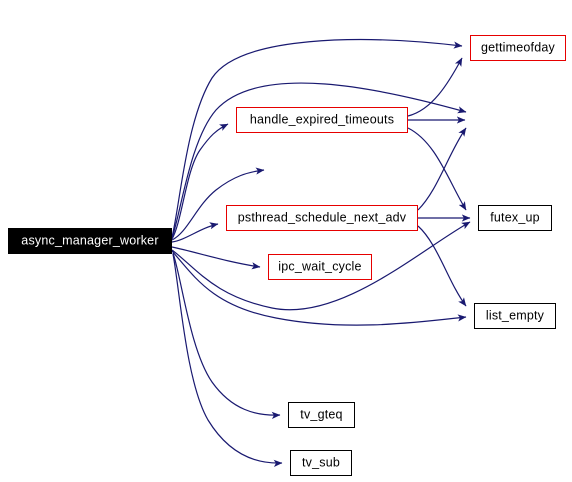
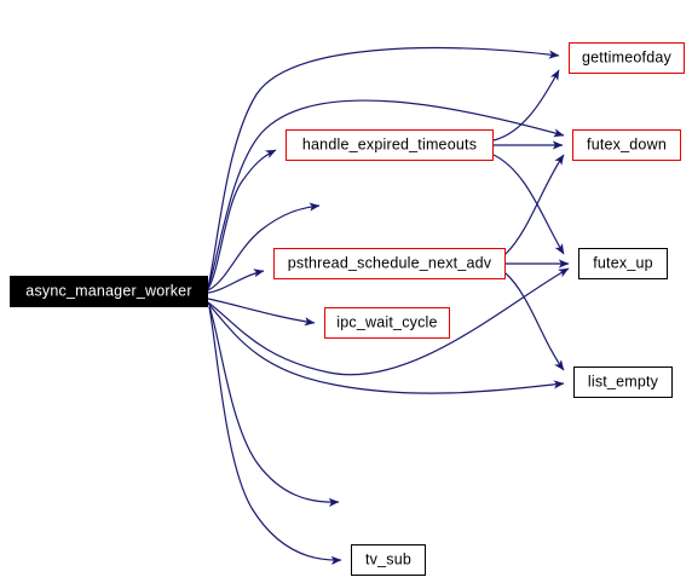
  async_manager_worker
  handle_expired_timeouts
  psthread_schedule_next_adv
  ipc_wait_cycle
- tv_gteq
  tv_sub
  gettimeofday
+ futex_down
  futex_up
  list_empty
